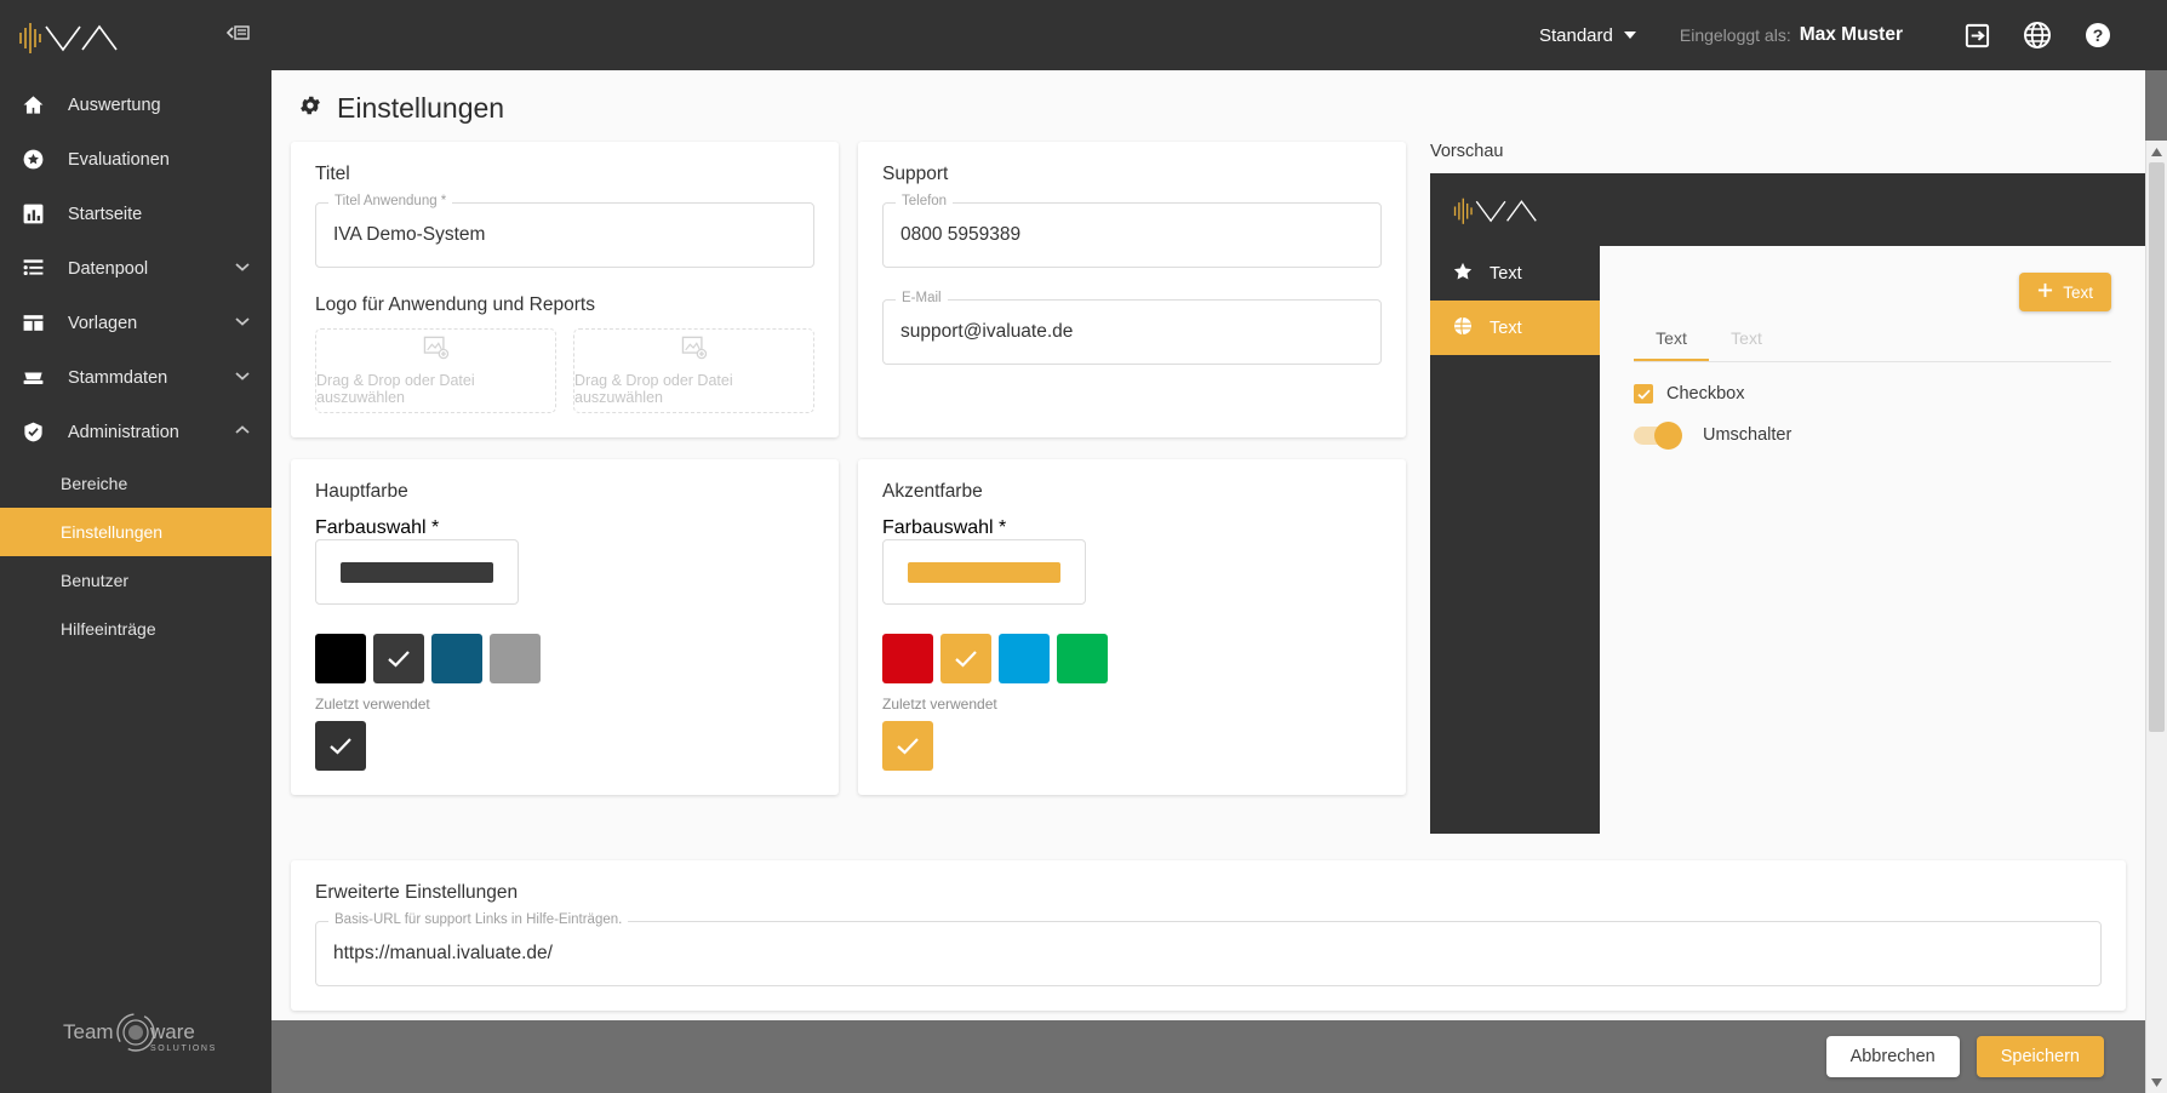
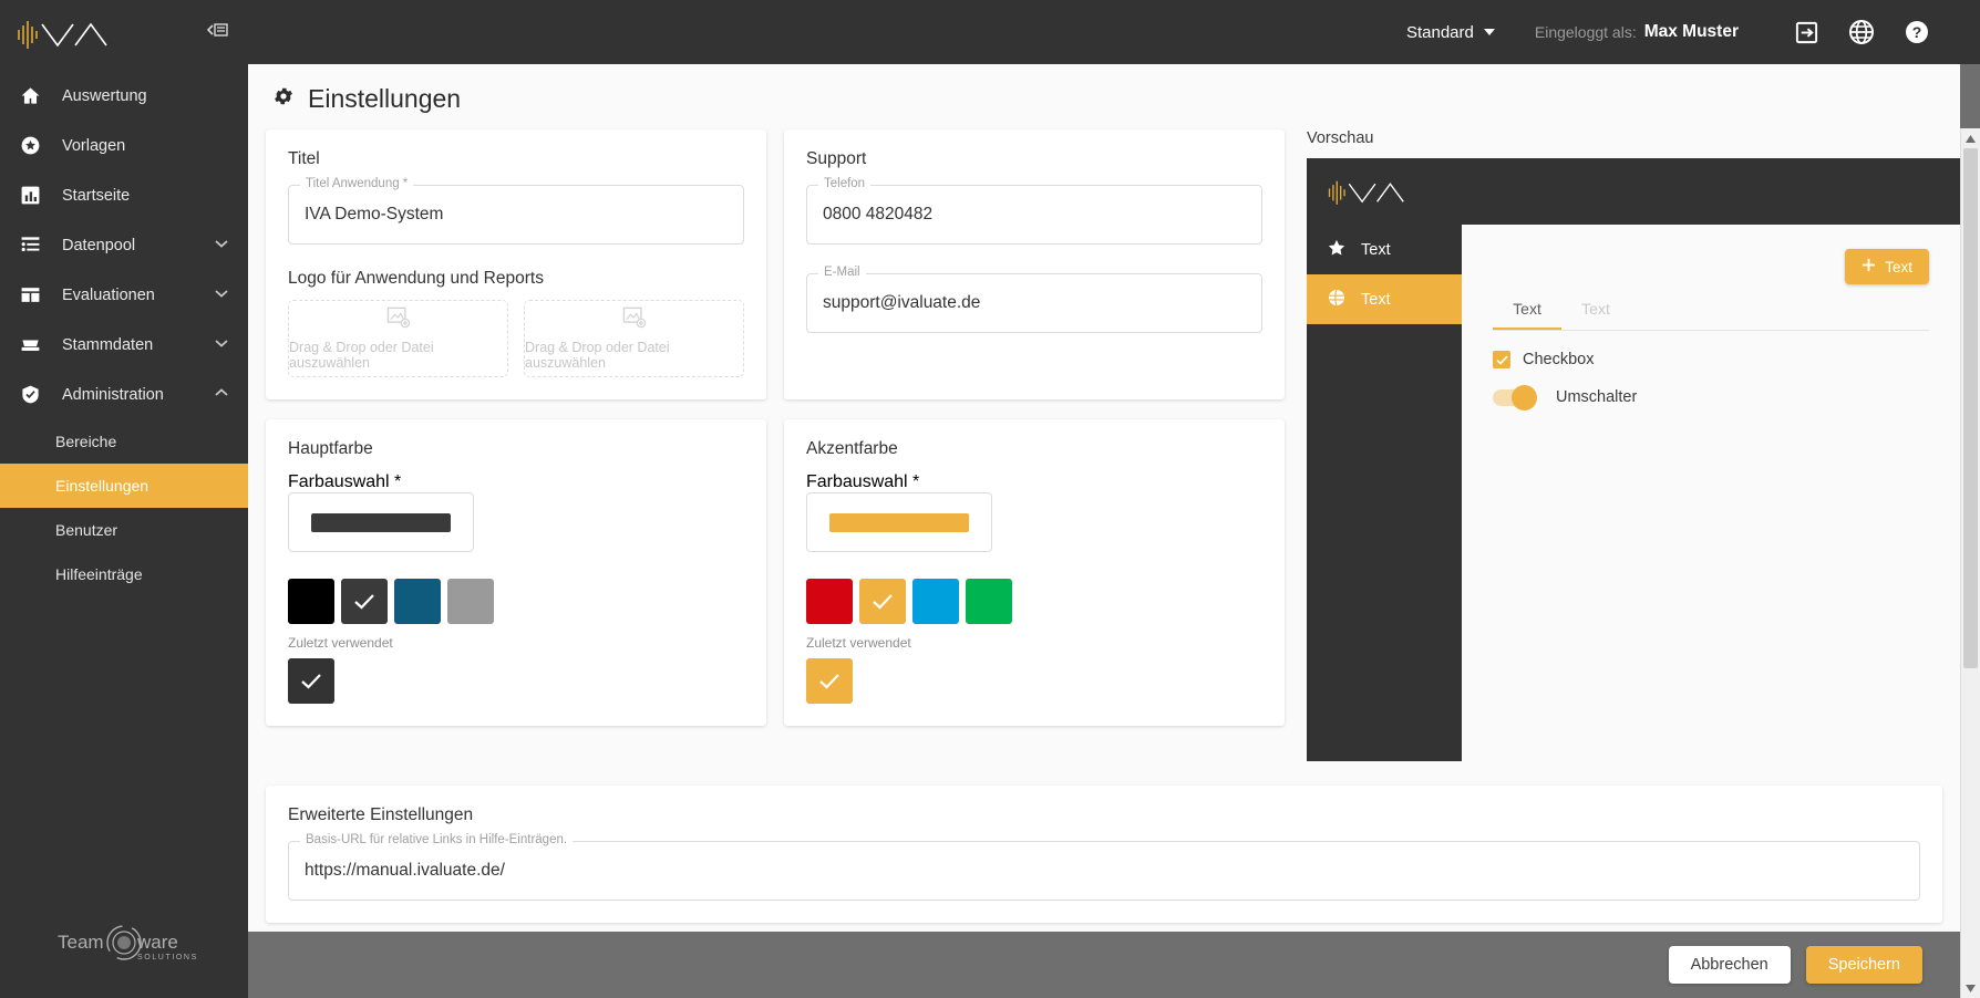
  Auswertung
- Evaluationen
+ Vorlagen
  Startseite
  Datenpool
- Vorlagen
+ Evaluationen
  Stammdaten
  Administration
  Bereiche
  Einstellungen
  Benutzer
  Hilfeeinträge
  Team
  ware
  Standard
  Eingeloggt als:
  Max Muster
  ?
  Einstellungen
  Titel
  Titel Anwendung *
  IVA Demo-System
  Logo für Anwendung und Reports
  Drag & Drop oder Datei auszuwählen
  Drag & Drop oder Datei auszuwählen
  Support
  Telefon
- 0800 5959389
+ 0800 4820482
  E-Mail
  support@ivaluate.de
  Hauptfarbe
  Farbauswahl *
  Zuletzt verwendet
  Akzentfarbe
  Farbauswahl *
  Zuletzt verwendet
  Vorschau
  Text
  Text
  Text
  Text
  Text
  Checkbox
  Umschalter
  Erweiterte Einstellungen
- Basis-URL für support Links in Hilfe-Einträgen.
+ Basis-URL für relative Links in Hilfe-Einträgen.
  https://manual.ivaluate.de/
  Abbrechen
  Speichern
